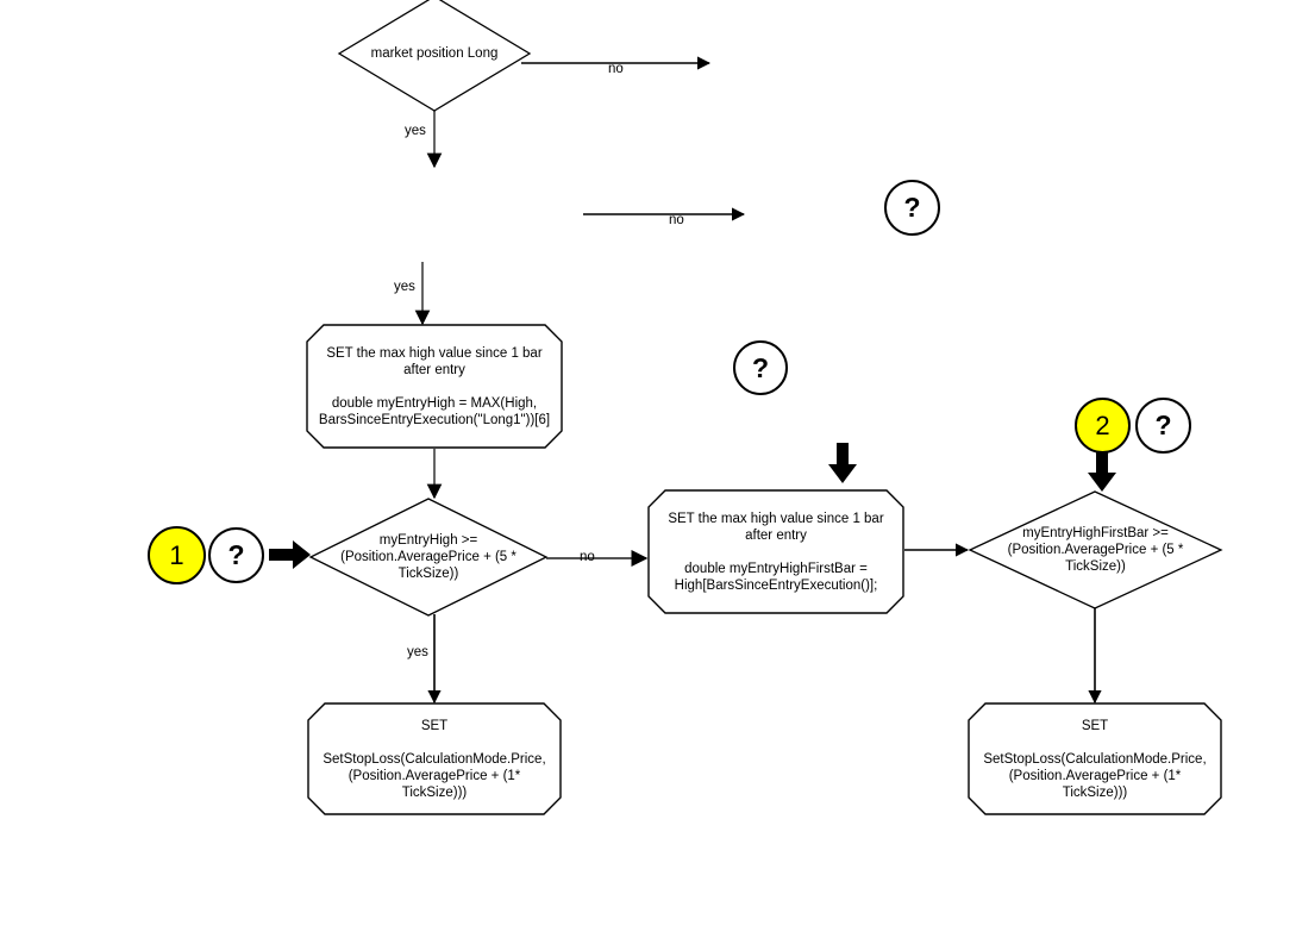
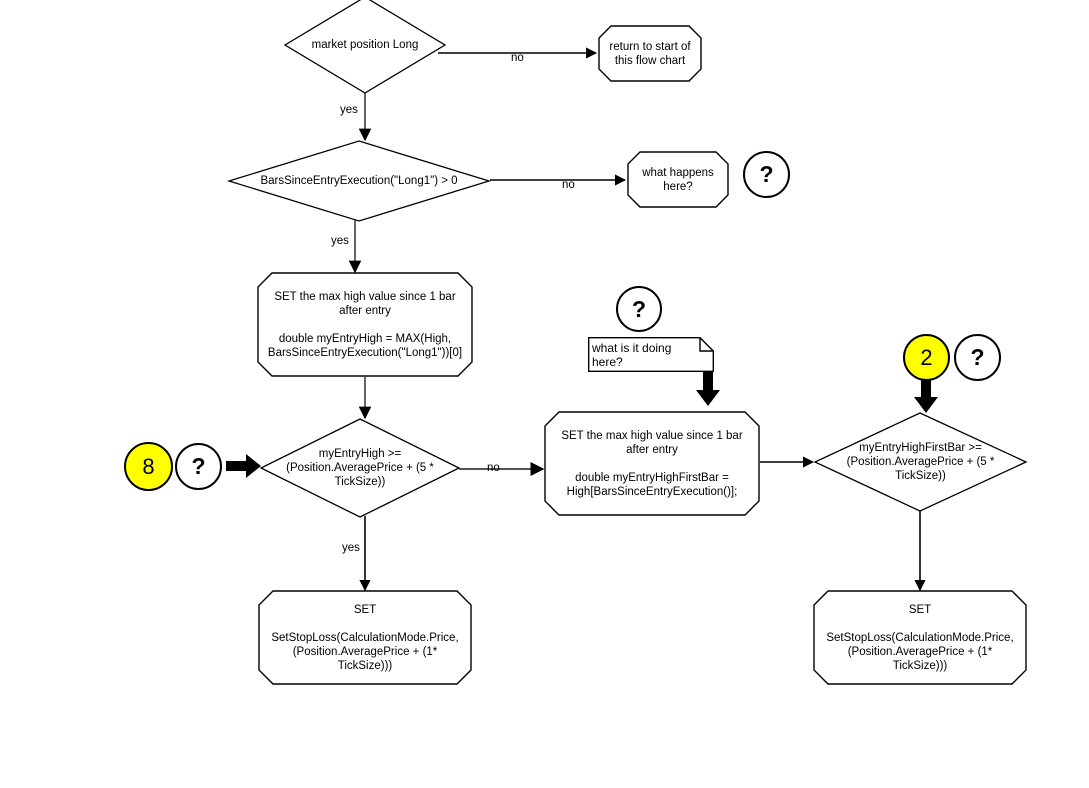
  market position Long
+ return to start of
+ this flow chart
+ BarsSinceEntryExecution("Long1") > 0
+ what happens
+ here?
  ?
  SET the max high value since 1 bar
  after entry
  double myEntryHigh = MAX(High,
- BarsSinceEntryExecution("Long1"))[6]
+ BarsSinceEntryExecution("Long1"))[0]
  ?
+ what is it doing here?
  2
  ?
- 1
+ 8
  ?
  myEntryHigh >=
  (Position.AveragePrice + (5 *
  TickSize))
  SET the max high value since 1 bar
  after entry
  double myEntryHighFirstBar =
  High[BarsSinceEntryExecution()];
  myEntryHighFirstBar >=
  (Position.AveragePrice + (5 *
  TickSize))
  SET
  SetStopLoss(CalculationMode.Price,
  (Position.AveragePrice + (1*
  TickSize)))
  SET
  SetStopLoss(CalculationMode.Price,
  (Position.AveragePrice + (1*
  TickSize)))
  no
  yes
  no
  yes
  no
  yes
